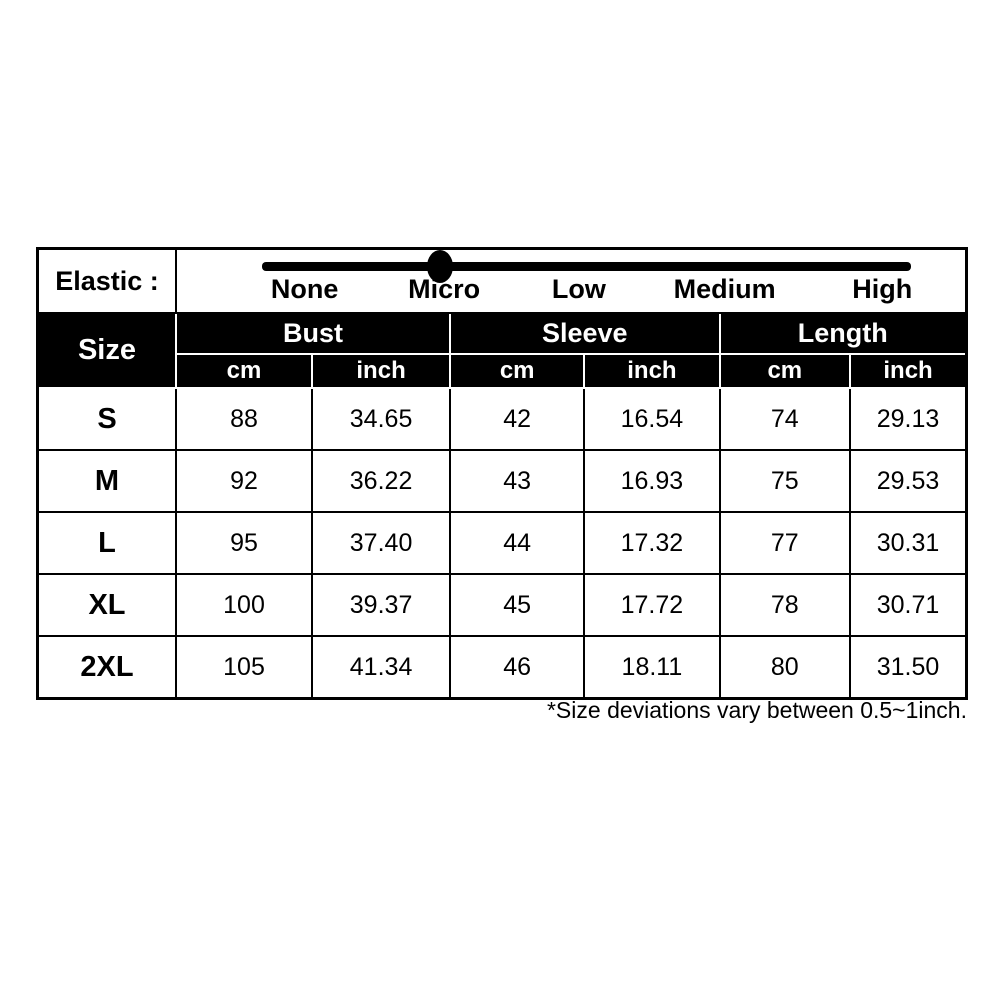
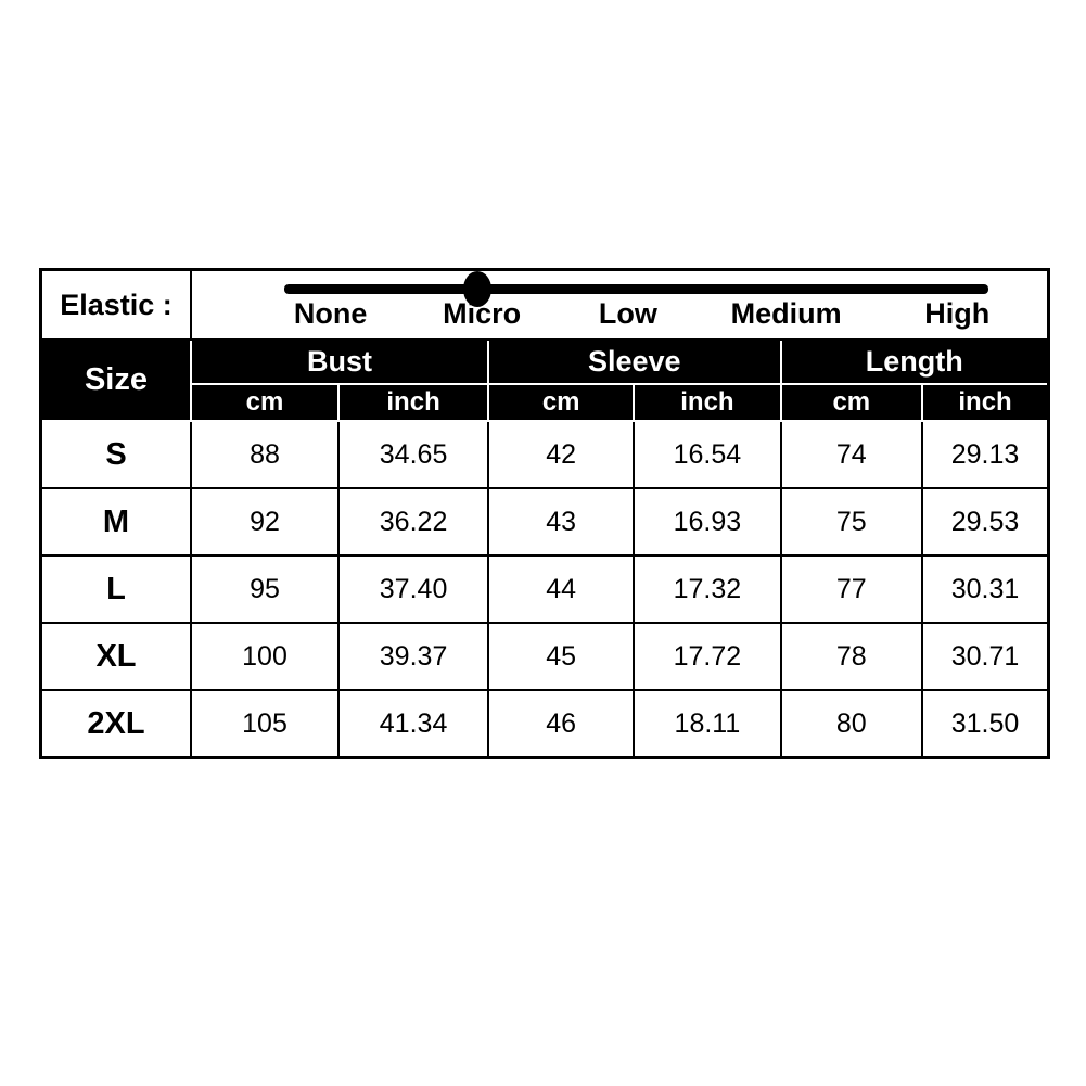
  Elastic :	None Micro Low Medium High
  Size	Bust	Sleeve	Length
  cm	inch	cm	inch	cm	inch
  S	88	34.65	42	16.54	74	29.13
  M	92	36.22	43	16.93	75	29.53
  L	95	37.40	44	17.32	77	30.31
  XL	100	39.37	45	17.72	78	30.71
  2XL	105	41.34	46	18.11	80	31.50
- *Size deviations vary between 0.5~1inch.
